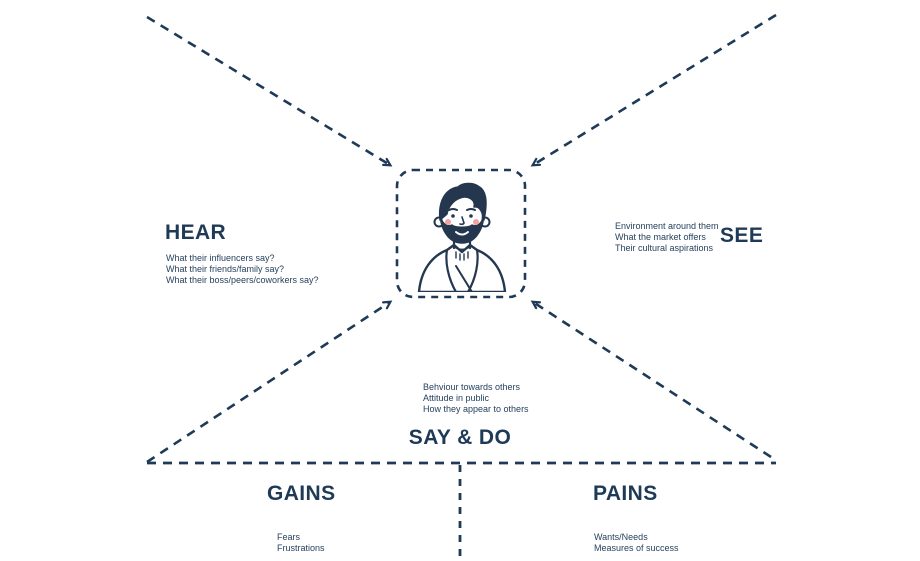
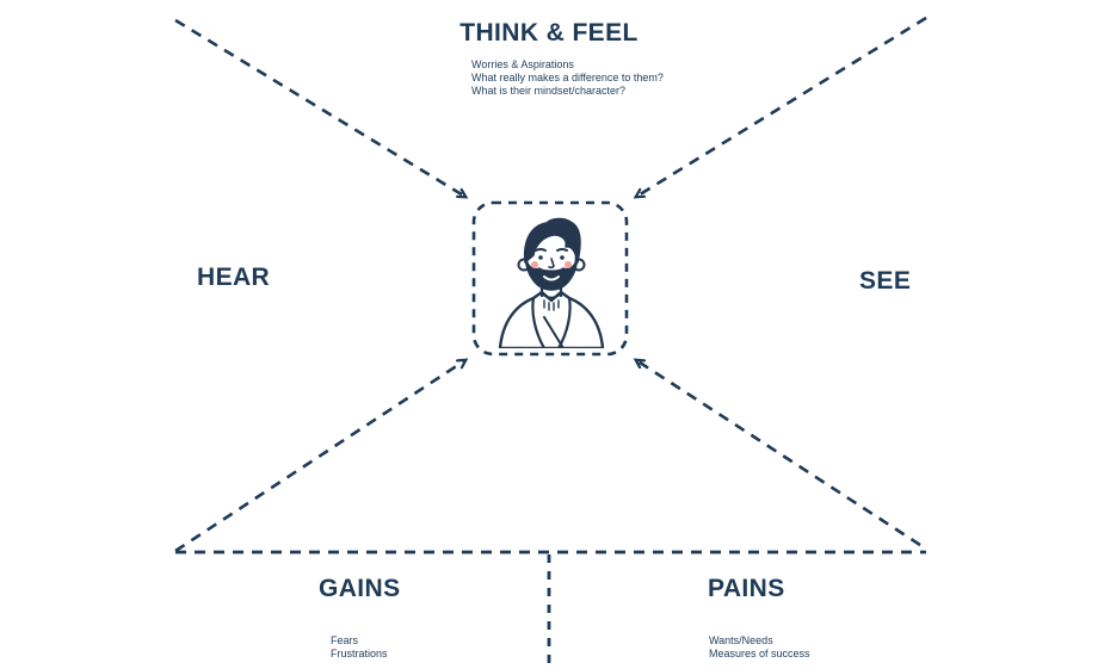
+ THINK & FEEL
+ Worries & Aspirations
+ What really makes a difference to them?
+ What is their mindset/character?
  HEAR
- What their influencers say?
- What their friends/family say?
- What their boss/peers/coworkers say?
- Environment around them
- What the market offers
- Their cultural aspirations
  SEE
- Behviour towards others
- Attitude in public
- How they appear to others
- SAY & DO
  GAINS
  Fears
  Frustrations
  PAINS
  Wants/Needs
  Measures of success
